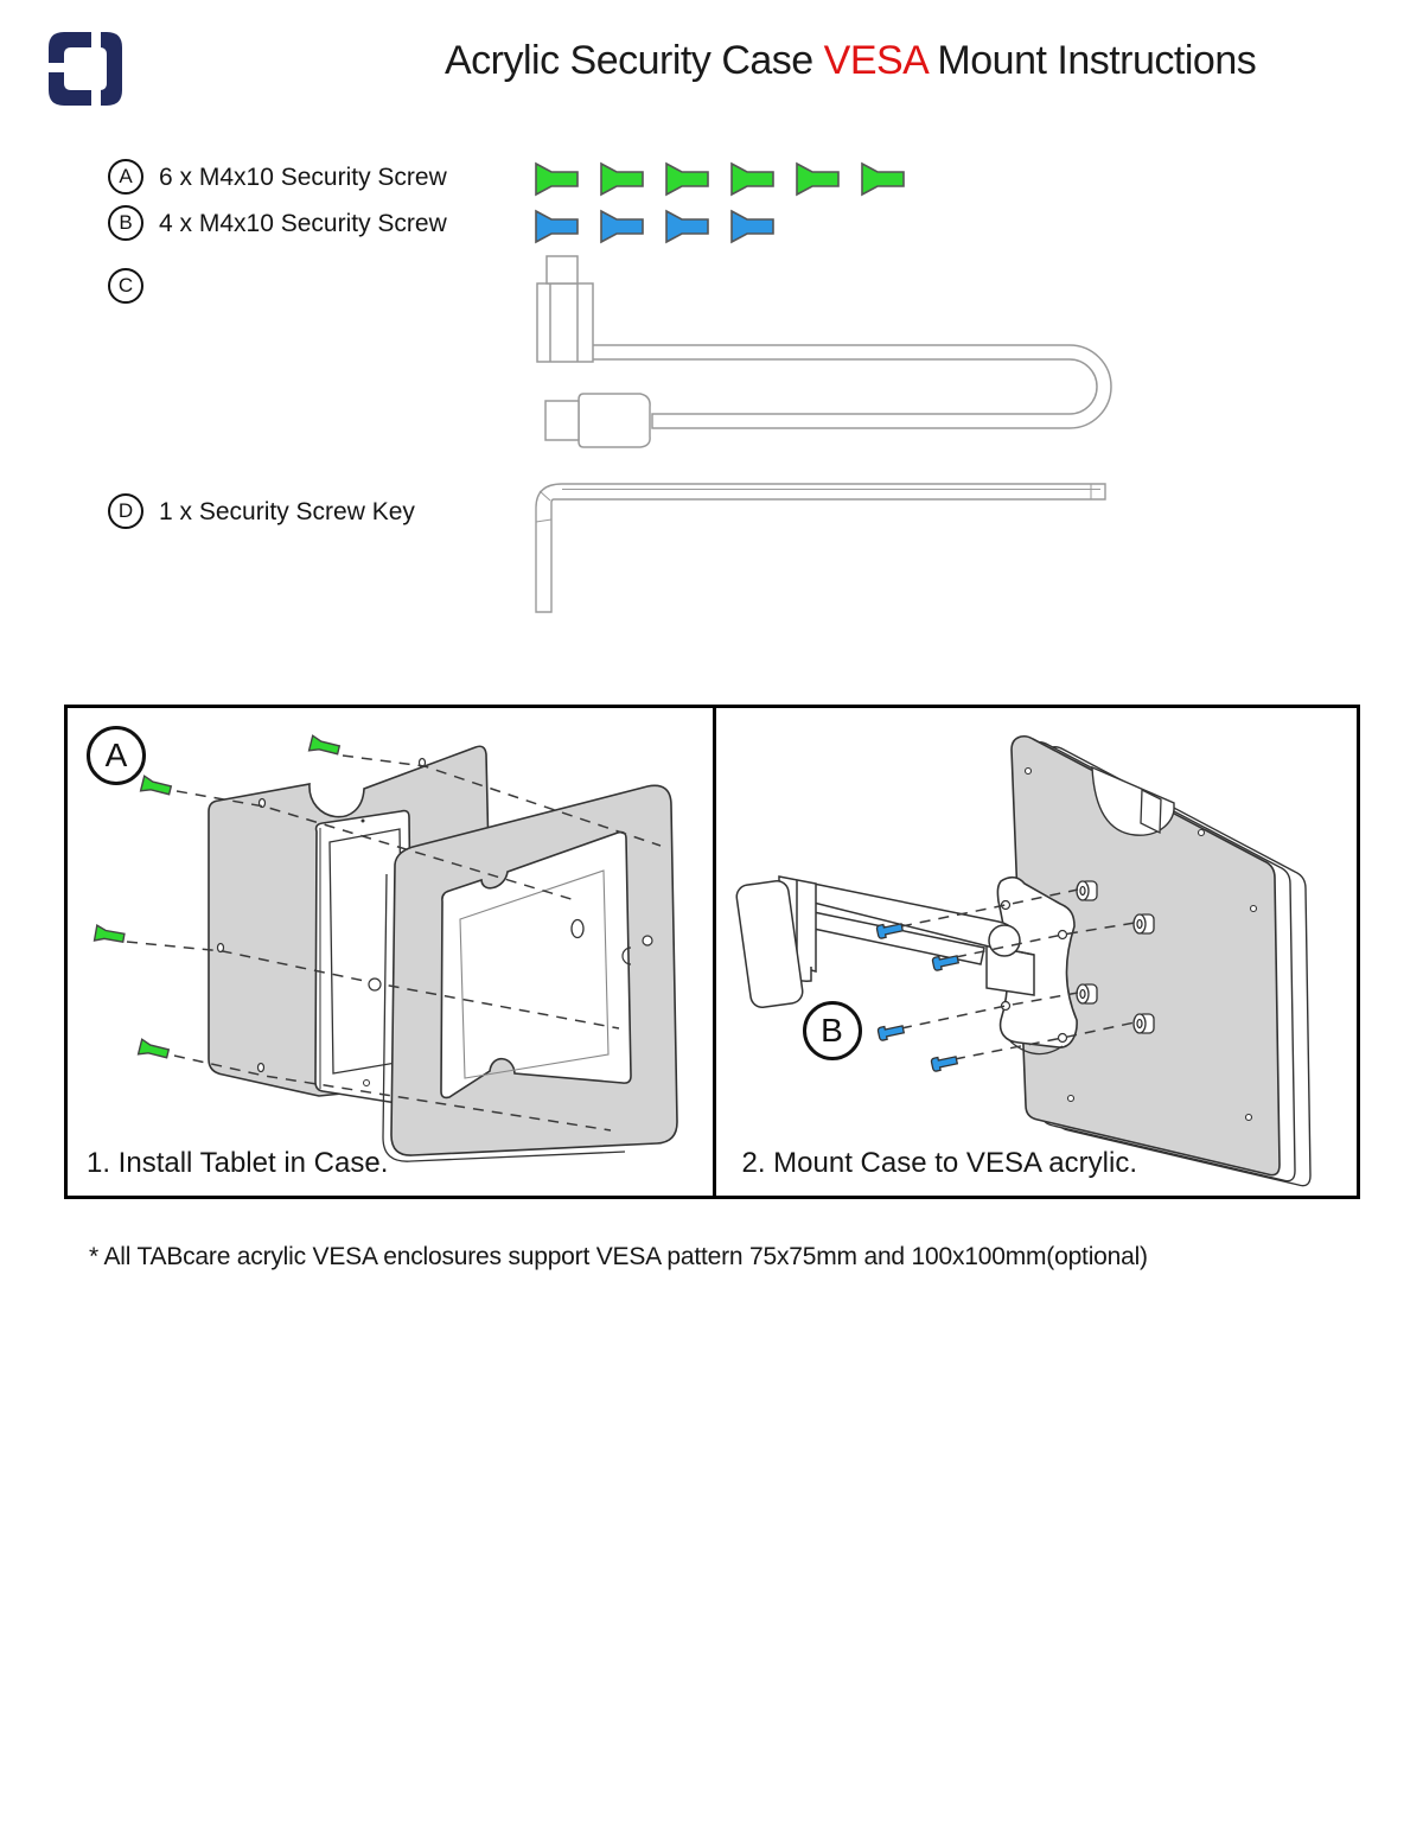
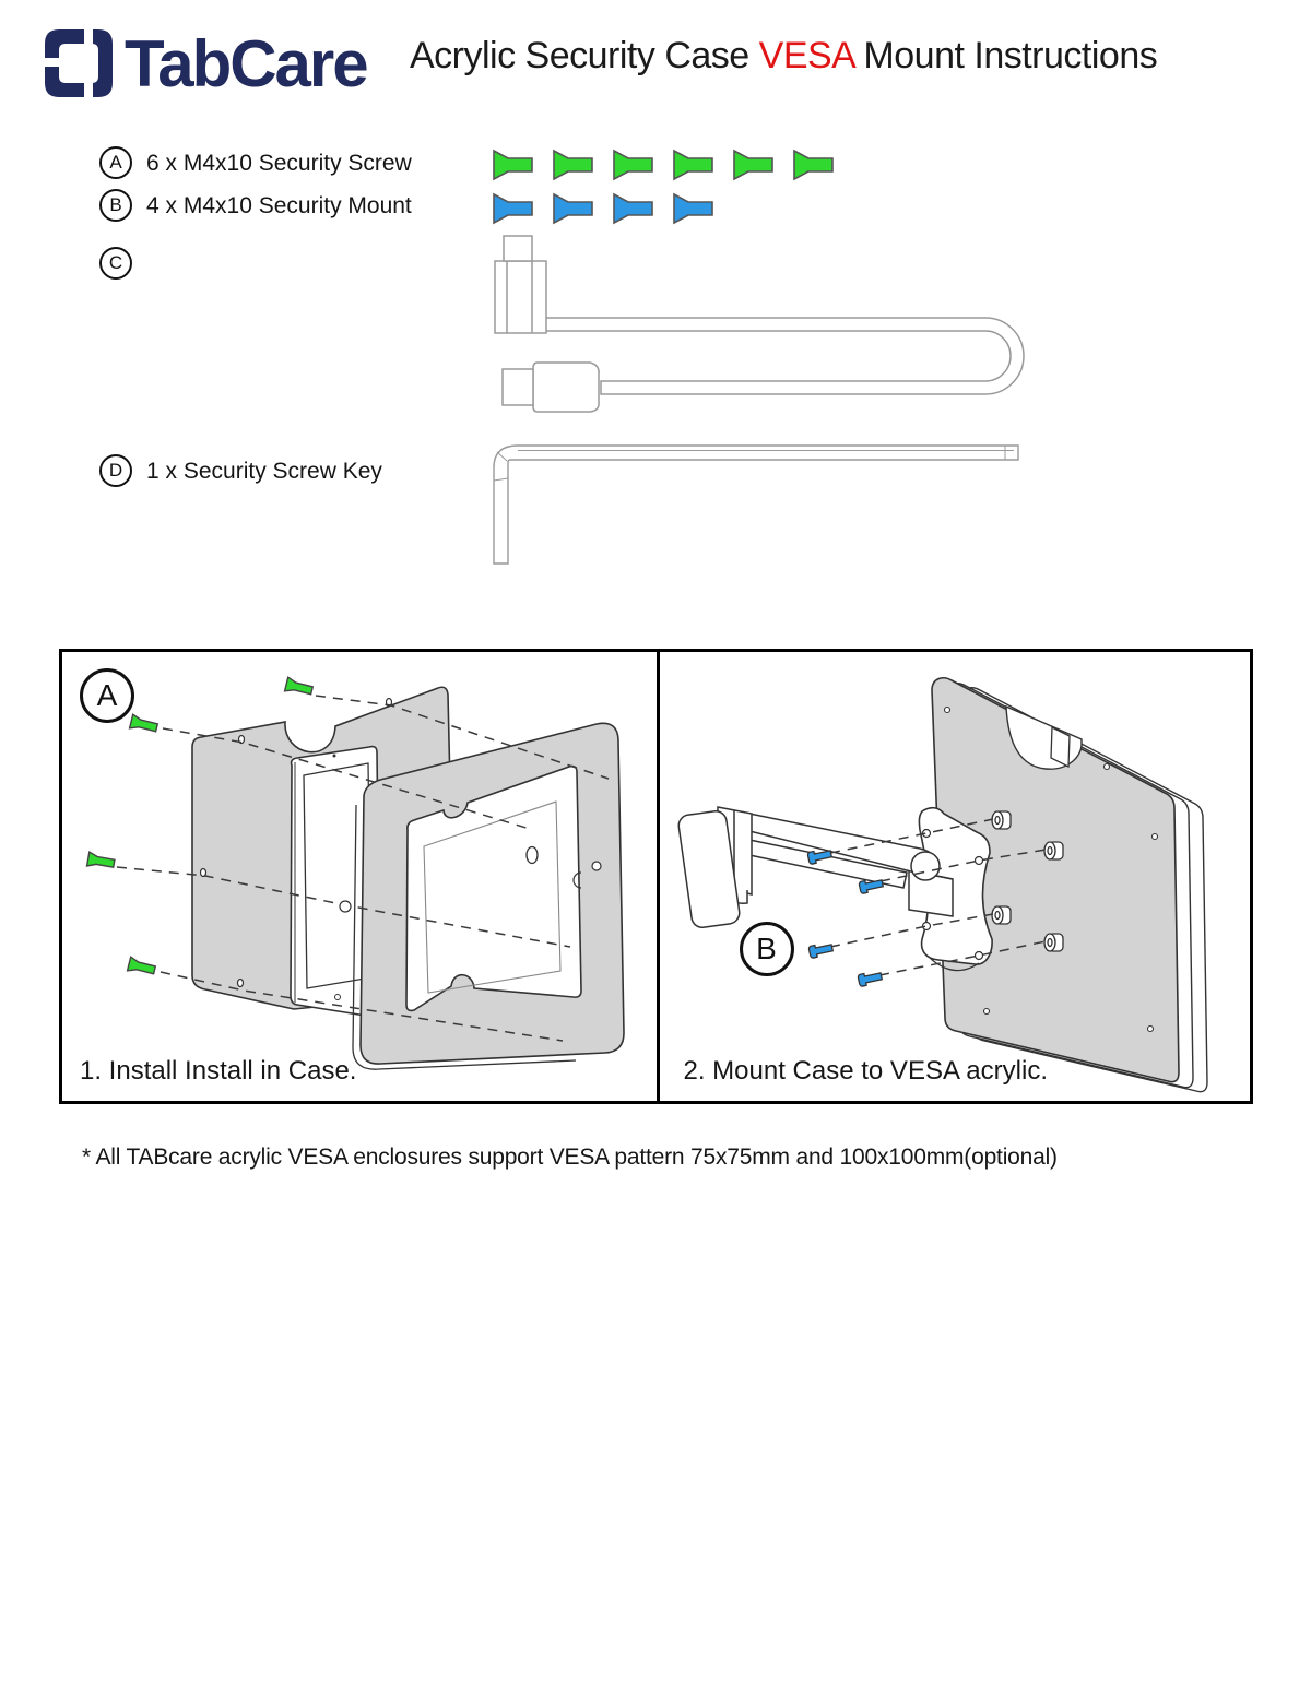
+ TabCare
  Acrylic Security Case VESA Mount Instructions
  A
  6 x M4x10 Security Screw
  B
- 4 x M4x10 Security Screw
+ 4 x M4x10 Security Mount
  C
  D
  1 x Security Screw Key
  A
- 1. Install Tablet in Case.
+ 1. Install Install in Case.
  B
  2. Mount Case to VESA acrylic.
  * All TABcare acrylic VESA enclosures support VESA pattern 75x75mm and 100x100mm(optional)
